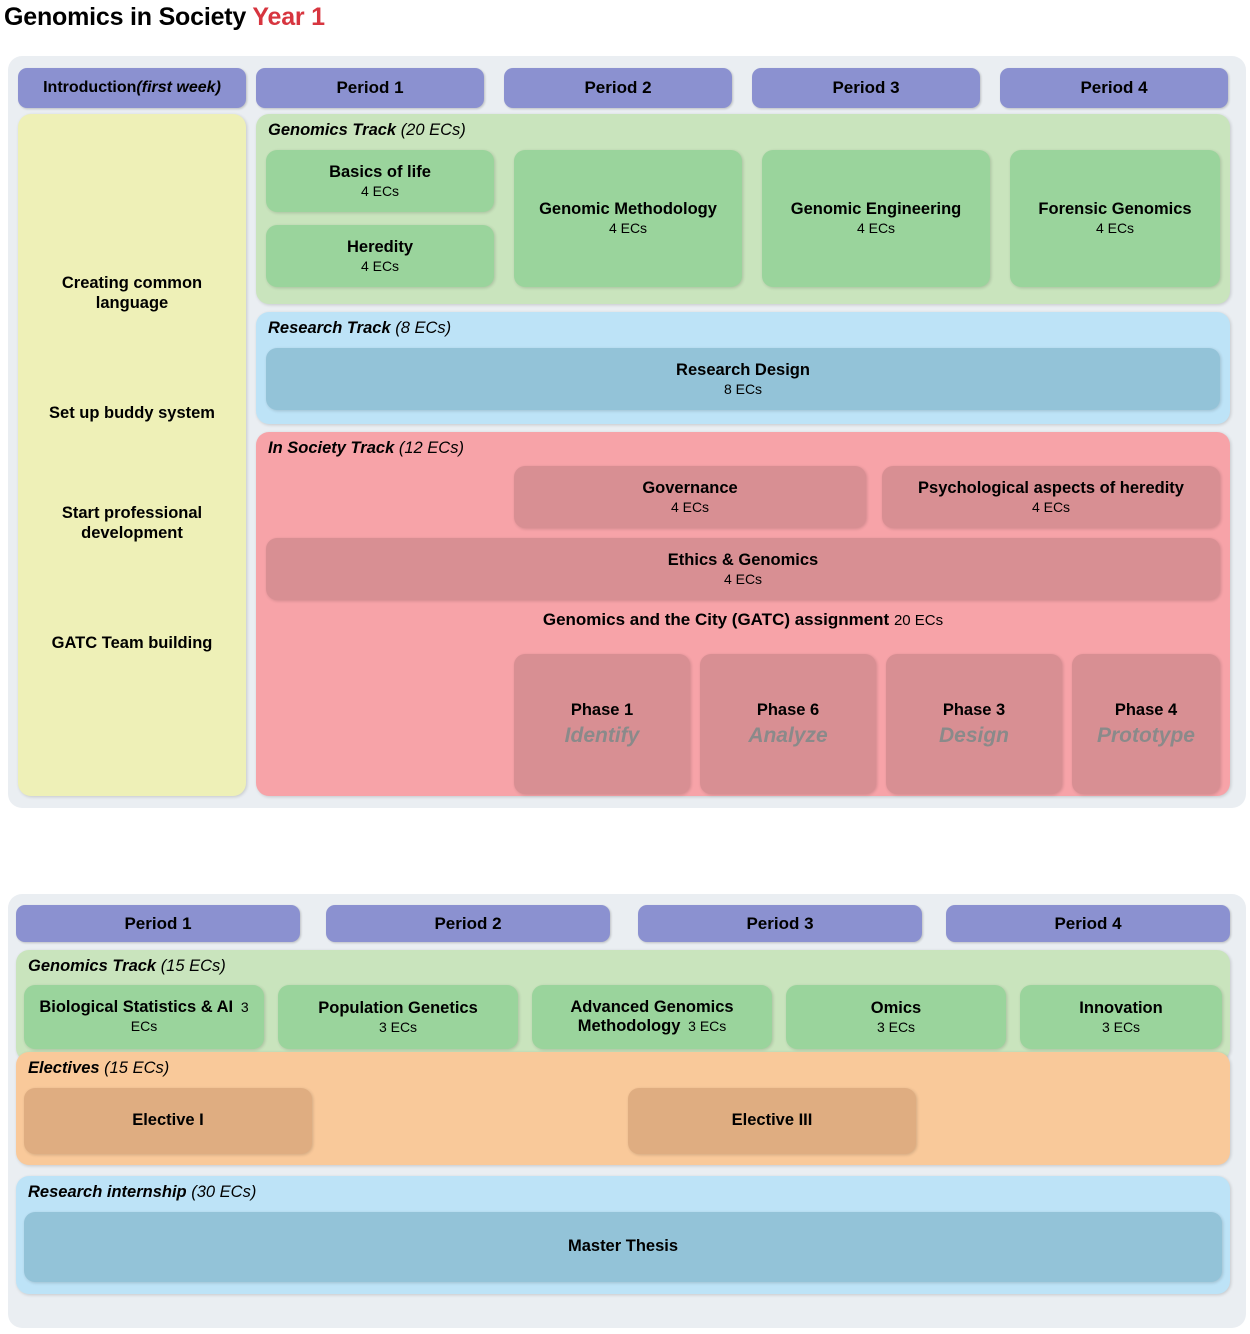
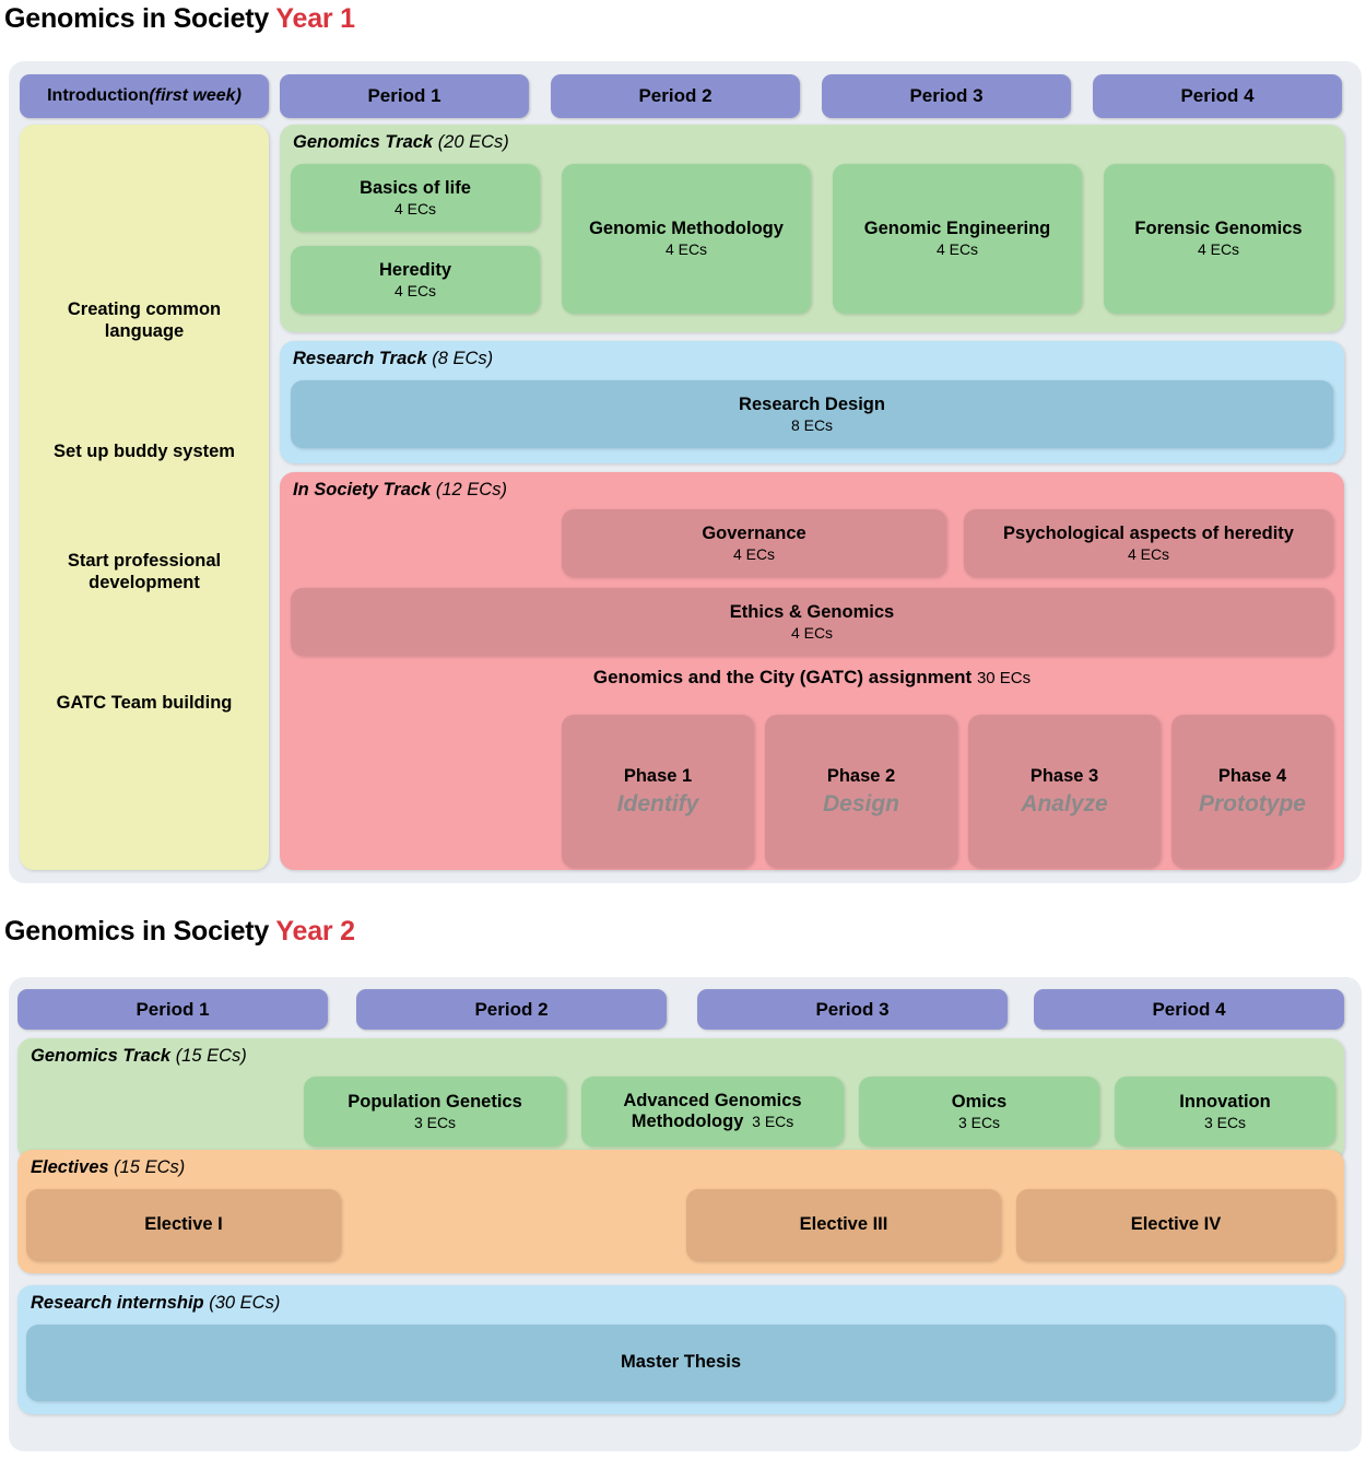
  Genomics in Society Year 1
  Introduction
  (first week)
  Period 1
  Period 2
  Period 3
  Period 4
  Creating common language
  Set up buddy system
  Start professional development
  GATC Team building
  Genomics Track (20 ECs)
  Basics of life
  4 ECs
  Heredity
  4 ECs
  Genomic Methodology
  4 ECs
  Genomic Engineering
  4 ECs
  Forensic Genomics
  4 ECs
  Research Track (8 ECs)
  Research Design
  8 ECs
  In Society Track (12 ECs)
  Governance
  4 ECs
  Psychological aspects of heredity
  4 ECs
  Ethics & Genomics
  4 ECs
- Genomics and the City (GATC) assignment 20 ECs
+ Genomics and the City (GATC) assignment 30 ECs
  Phase 1
  Identify
- Phase 6
+ Phase 2
- Analyze
+ Design
  Phase 3
- Design
+ Analyze
  Phase 4
  Prototype
+ Genomics in Society Year 2
  Period 1
  Period 2
  Period 3
  Period 4
  Genomics Track (15 ECs)
- Biological Statistics & AI 3 ECs
  Population Genetics
  3 ECs
  Advanced Genomics Methodology 3 ECs
  Omics
  3 ECs
  Innovation
  3 ECs
  Electives (15 ECs)
  Elective I
  Elective III
+ Elective IV
  Research internship (30 ECs)
  Master Thesis
